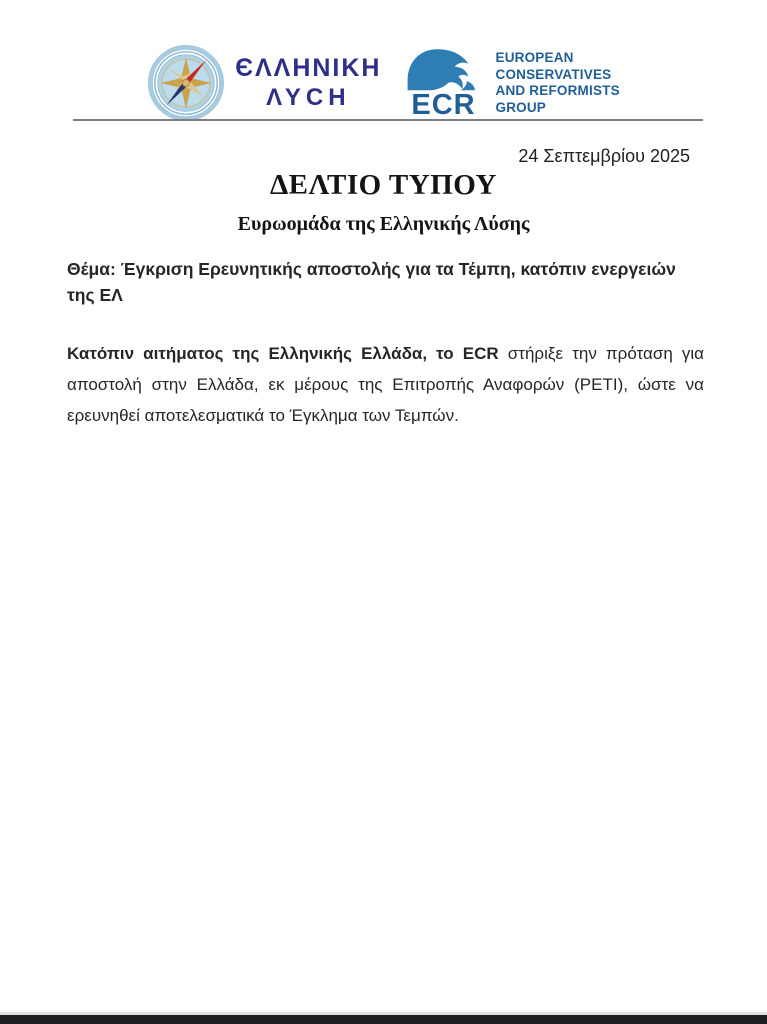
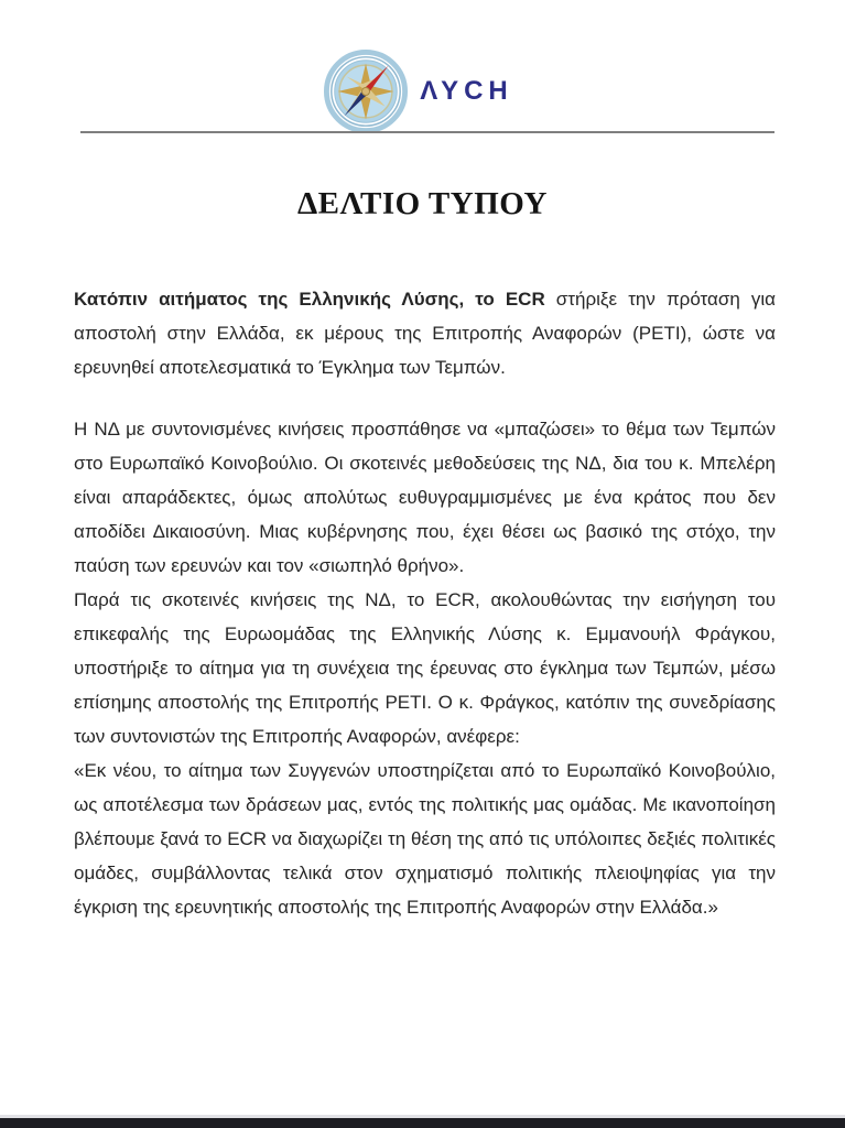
- ЄΛΛΗΝΙΚΗ
  ΛΥCΗ
- ECR
- EUROPEAN
- CONSERVATIVES
- AND REFORMISTS
- GROUP
- 24 Σεπτεμβρίου 2025
  ΔΕΛΤΙΟ ΤΥΠΟΥ
- Ευρωομάδα της Ελληνικής Λύσης
- Θέμα: Έγκριση Ερευνητικής αποστολής για τα Τέμπη, κατόπιν ενεργειών της ΕΛ
- Κατόπιν αιτήματος της Ελληνικής Ελλάδα, το ECR στήριξε την πρόταση για αποστολή στην Ελλάδα, εκ μέρους της Επιτροπής Αναφορών (PETI), ώστε να ερευνηθεί αποτελεσματικά το Έγκλημα των Τεμπών.
+ Κατόπιν αιτήματος της Ελληνικής Λύσης, το ECR στήριξε την πρόταση για αποστολή στην Ελλάδα, εκ μέρους της Επιτροπής Αναφορών (PETI), ώστε να ερευνηθεί αποτελεσματικά το Έγκλημα των Τεμπών.
+ Η ΝΔ με συντονισμένες κινήσεις προσπάθησε να «μπαζώσει» το θέμα των Τεμπών στο Ευρωπαϊκό Κοινοβούλιο. Οι σκοτεινές μεθοδεύσεις της ΝΔ, δια του κ. Μπελέρη είναι απαράδεκτες, όμως απολύτως ευθυγραμμισμένες με ένα κράτος που δεν αποδίδει Δικαιοσύνη. Μιας κυβέρνησης που, έχει θέσει ως βασικό της στόχο, την παύση των ερευνών και τον «σιωπηλό θρήνο».
+ Παρά τις σκοτεινές κινήσεις της ΝΔ, το ECR, ακολουθώντας την εισήγηση του επικεφαλής της Ευρωομάδας της Ελληνικής Λύσης κ. Εμμανουήλ Φράγκου, υποστήριξε το αίτημα για τη συνέχεια της έρευνας στο έγκλημα των Τεμπών, μέσω επίσημης αποστολής της Επιτροπής PETI. Ο κ. Φράγκος, κατόπιν της συνεδρίασης των συντονιστών της Επιτροπής Αναφορών, ανέφερε:
+ «Εκ νέου, το αίτημα των Συγγενών υποστηρίζεται από το Ευρωπαϊκό Κοινοβούλιο, ως αποτέλεσμα των δράσεων μας, εντός της πολιτικής μας ομάδας. Με ικανοποίηση βλέπουμε ξανά το ECR να διαχωρίζει τη θέση της από τις υπόλοιπες δεξιές πολιτικές ομάδες, συμβάλλοντας τελικά στον σχηματισμό πολιτικής πλειοψηφίας για την έγκριση της ερευνητικής αποστολής της Επιτροπής Αναφορών στην Ελλάδα.»
